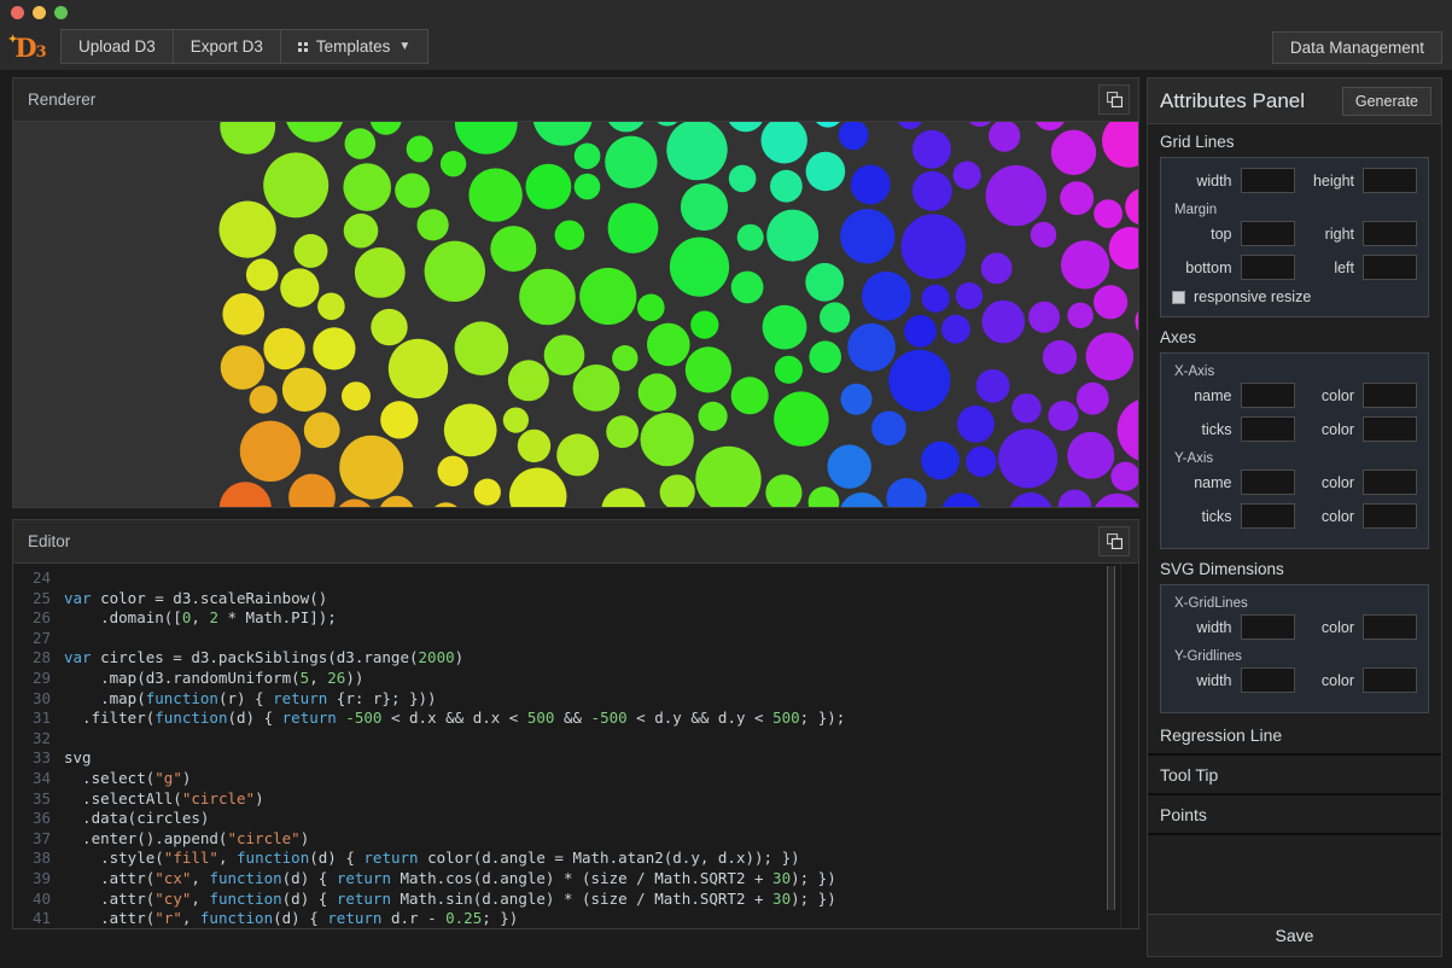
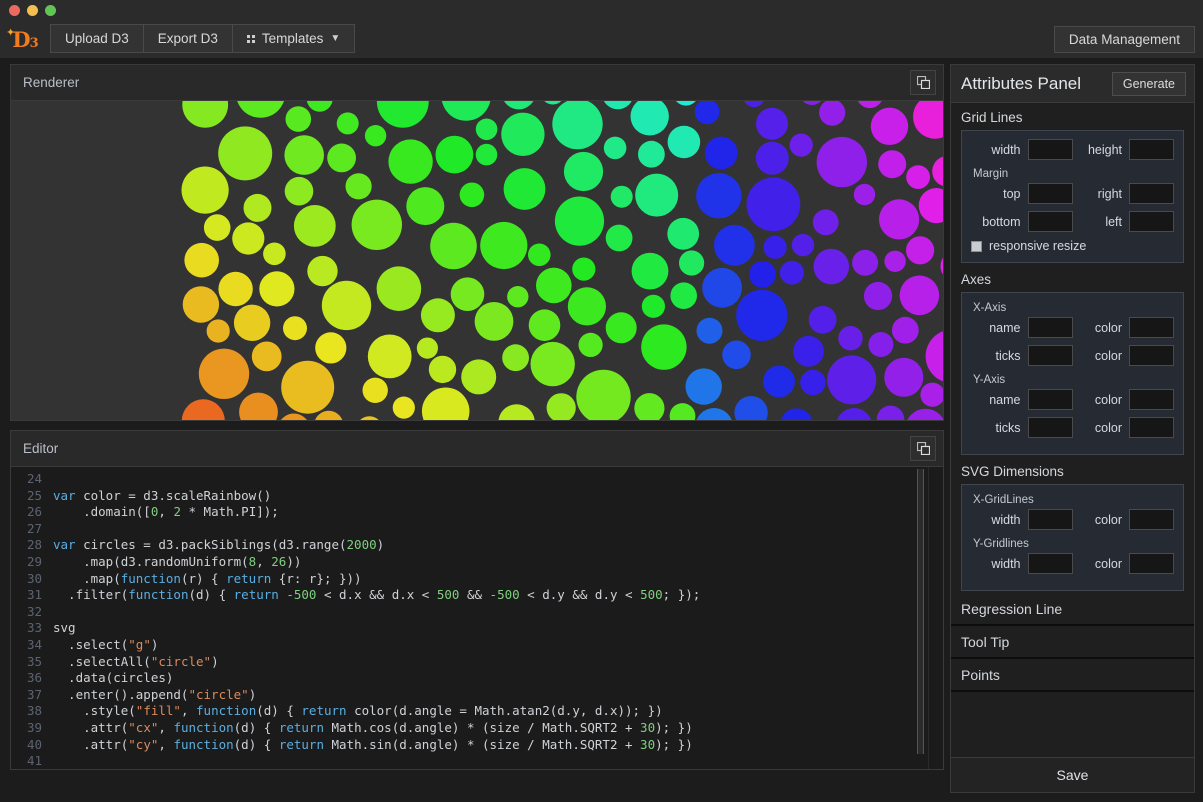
  ✦
  D3
  Upload D3
  Export D3
  Templates
  ▼
  Data Management
  Renderer
  Editor
  24
  25
  var color = d3.scaleRainbow()
  26
  .domain([0, 2 * Math.PI]);
  27
  28
  var circles = d3.packSiblings(d3.range(2000)
  29
- .map(d3.randomUniform(5, 26))
+ .map(d3.randomUniform(8, 26))
  30
  .map(function(r) { return {r: r}; }))
  31
  .filter(function(d) { return -500 < d.x && d.x < 500 && -500 < d.y && d.y < 500; });
  32
  33
  svg
  34
  .select("g")
  35
  .selectAll("circle")
  36
  .data(circles)
  37
  .enter().append("circle")
  38
  .style("fill", function(d) { return color(d.angle = Math.atan2(d.y, d.x)); })
  39
  .attr("cx", function(d) { return Math.cos(d.angle) * (size / Math.SQRT2 + 30); })
  40
  .attr("cy", function(d) { return Math.sin(d.angle) * (size / Math.SQRT2 + 30); })
  41
- .attr("r", function(d) { return d.r - 0.25; })
  Attributes Panel
  Generate
  Grid Lines
  width
  height
  Margin
  top
  right
  bottom
  left
  responsive resize
  Axes
  X-Axis
  name
  color
  ticks
  color
  Y-Axis
  name
  color
  ticks
  color
  SVG Dimensions
  X-GridLines
  width
  color
  Y-Gridlines
  width
  color
  Regression Line
  Tool Tip
  Points
  Save
